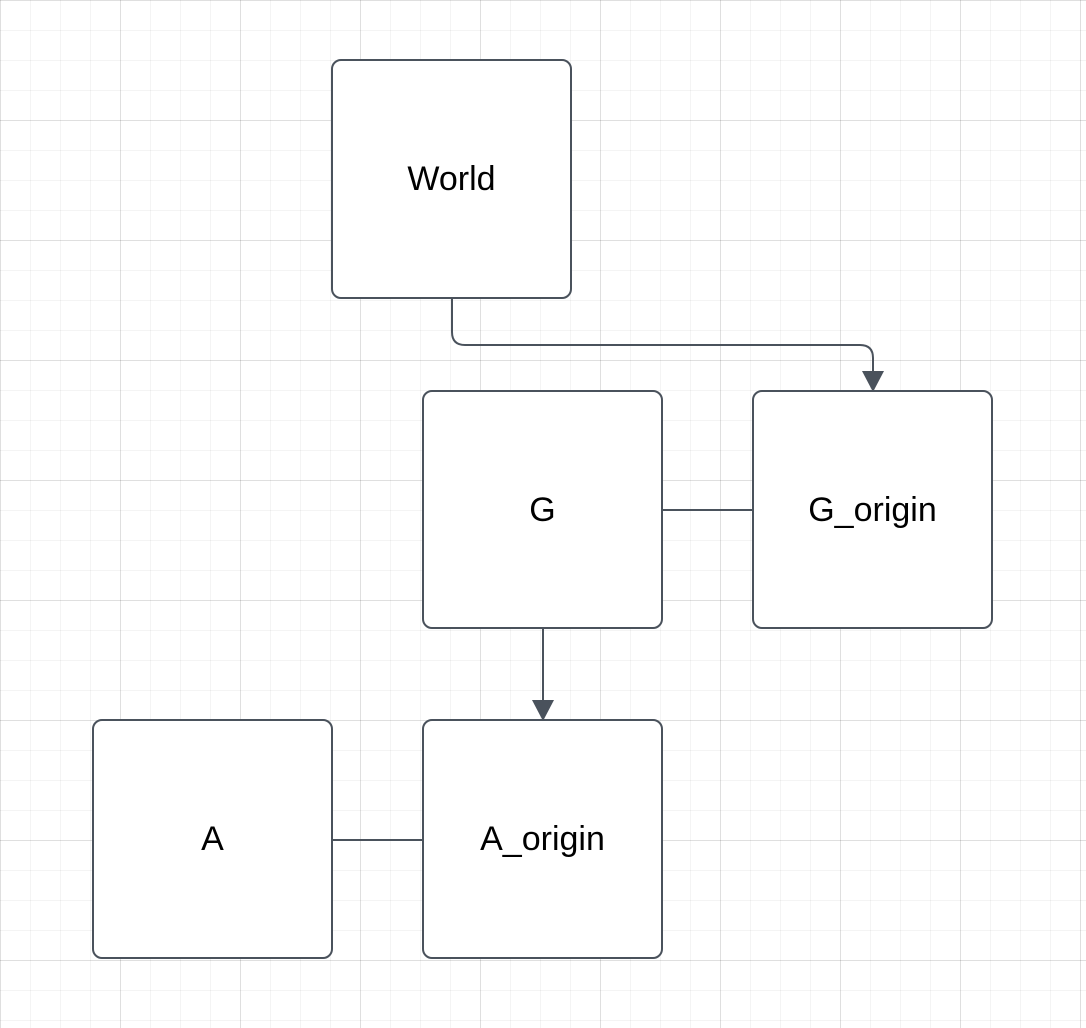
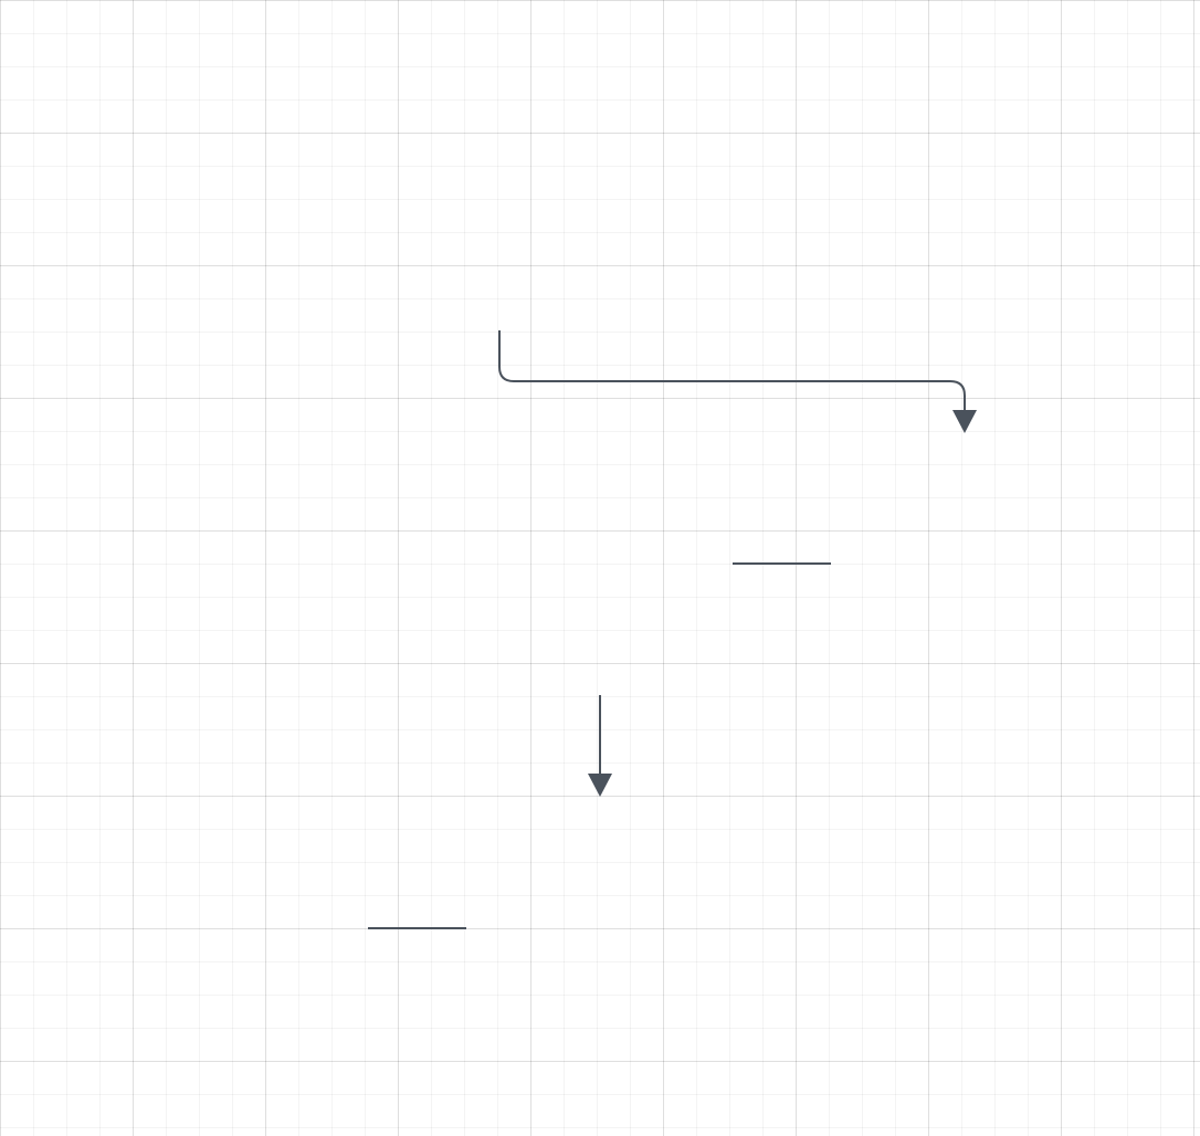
- World
- G
- G_origin
- A
- A_origin
